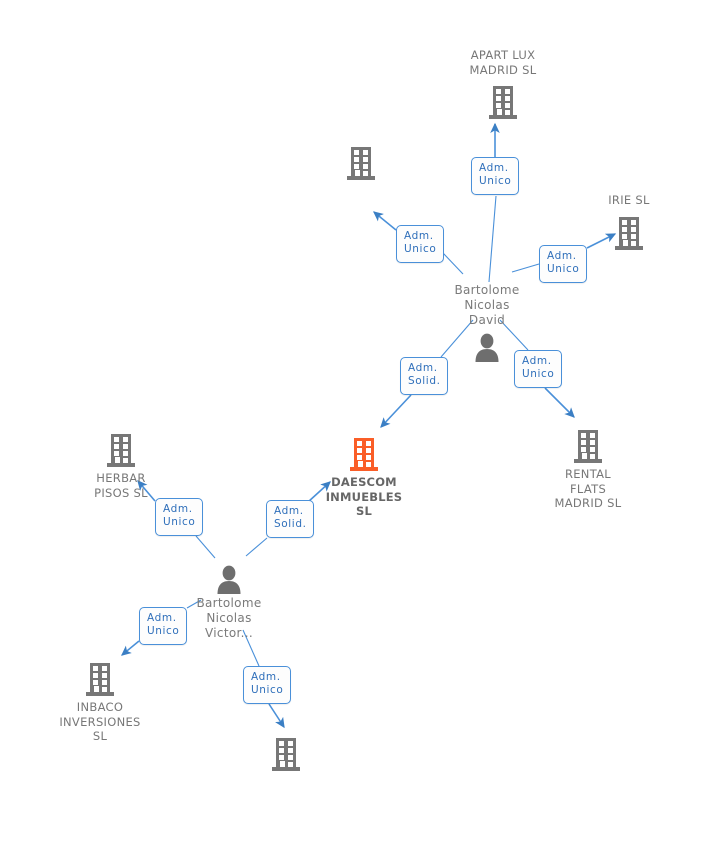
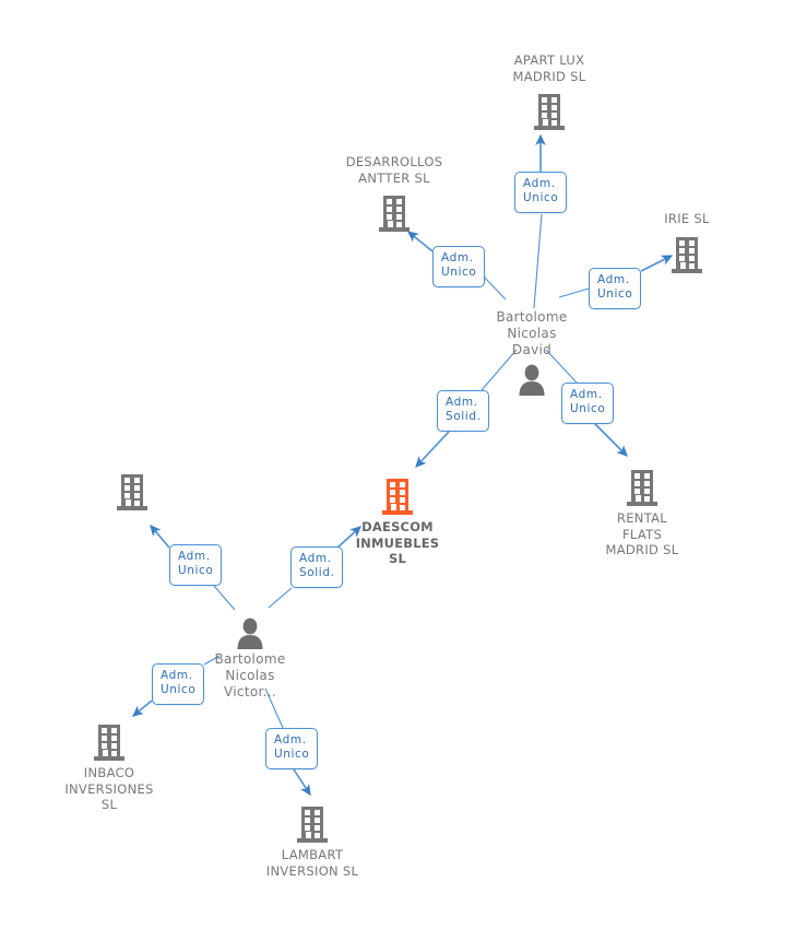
  APART LUX
  MADRID SL
+ DESARROLLOS
+ ANTTER SL
  IRIE SL
- HERBAR
- PISOS SL
  DAESCOM
  INMUEBLES
  SL
  RENTAL
  FLATS
  MADRID SL
  INBACO
  INVERSIONES
  SL
+ LAMBART
+ INVERSION SL
  Bartolome
  Nicolas
  David
  Bartolome
  Nicolas
  Victor...
  Adm.
  Unico
  Adm.
  Unico
  Adm.
  Unico
  Adm.
  Solid.
  Adm.
  Unico
  Adm.
  Unico
  Adm.
  Solid.
  Adm.
  Unico
  Adm.
  Unico
